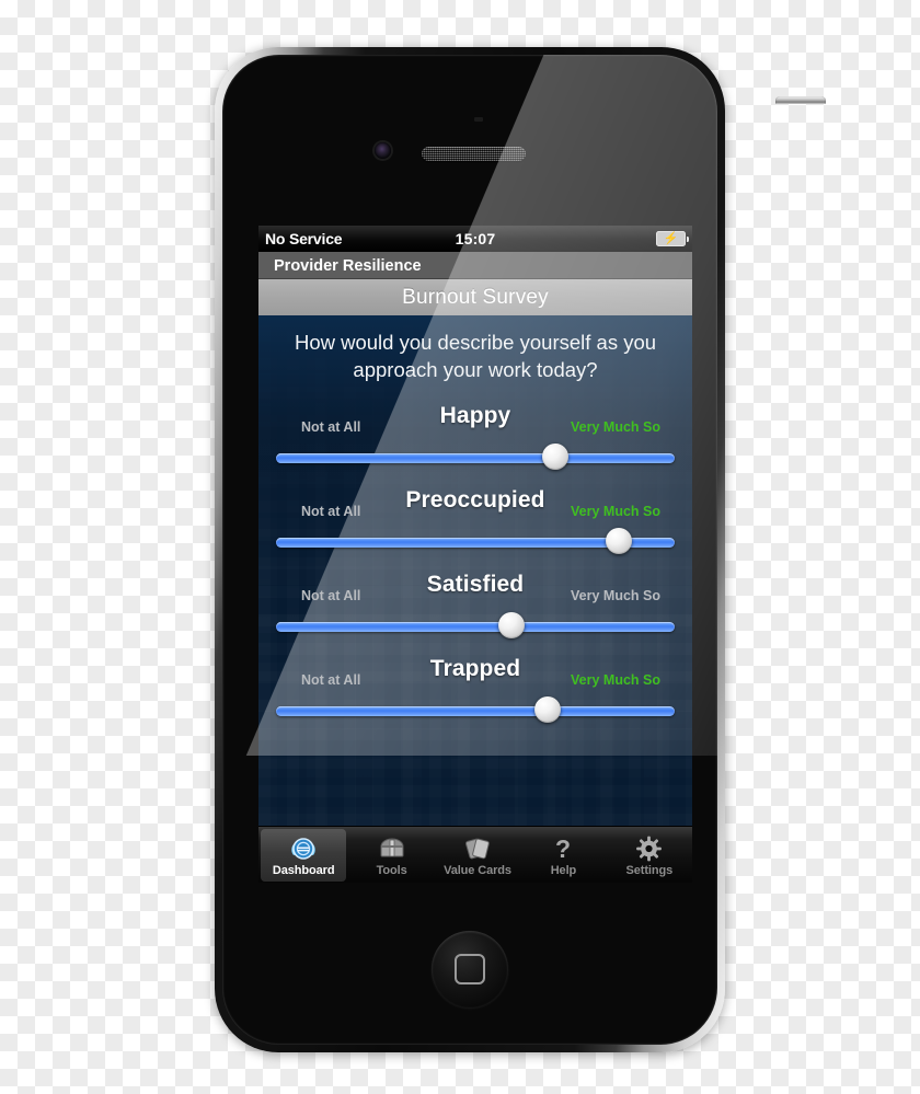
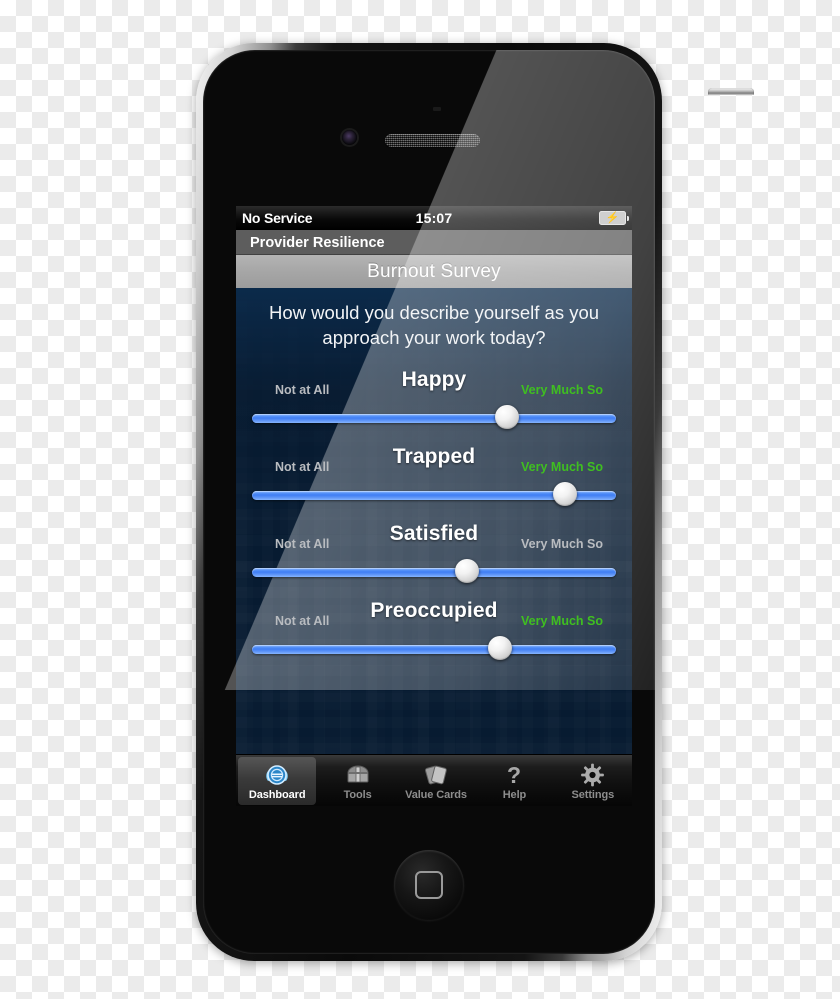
  ⚡
  How would you describe yourself as you approach your work today?
  Happy
  Not at All
  Very Much So
- Preoccupied
+ Trapped
  Not at All
  Very Much So
  Satisfied
  Not at All
  Very Much So
- Trapped
+ Preoccupied
  Not at All
  Very Much So
  Dashboard
  Tools
  Value Cards
  ?
  Help
  Settings
